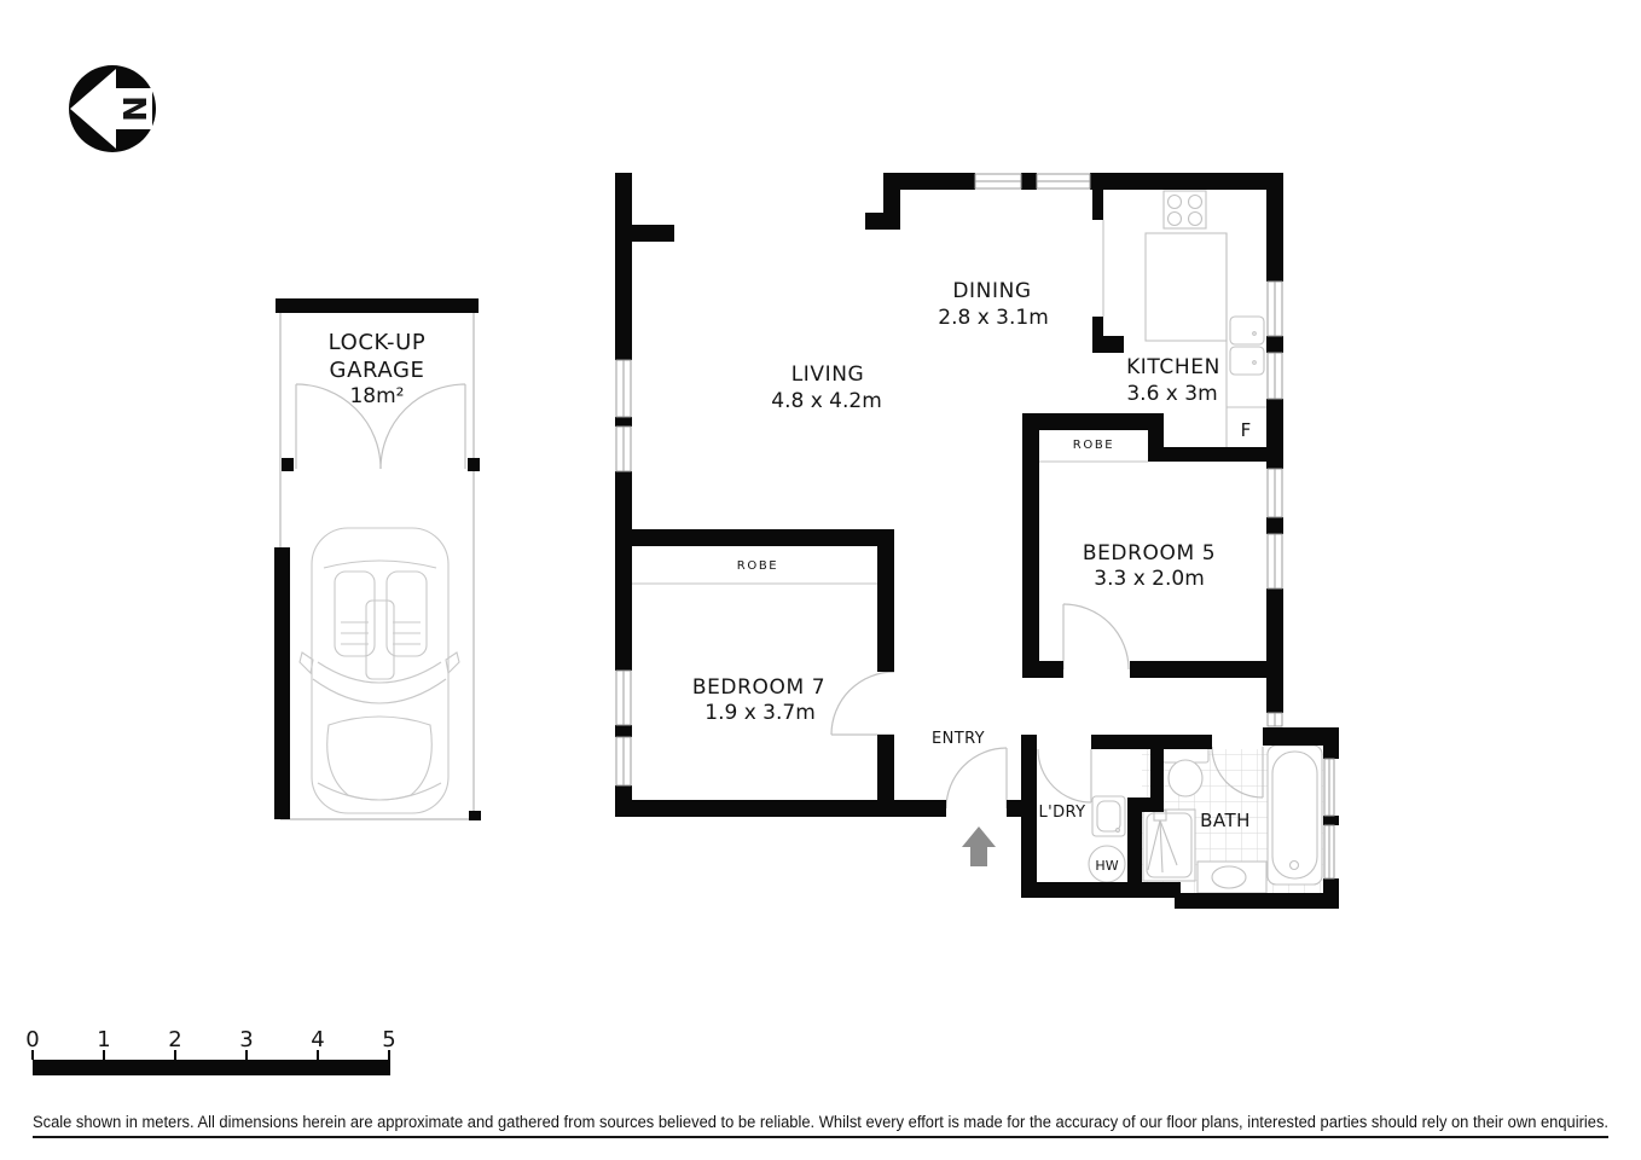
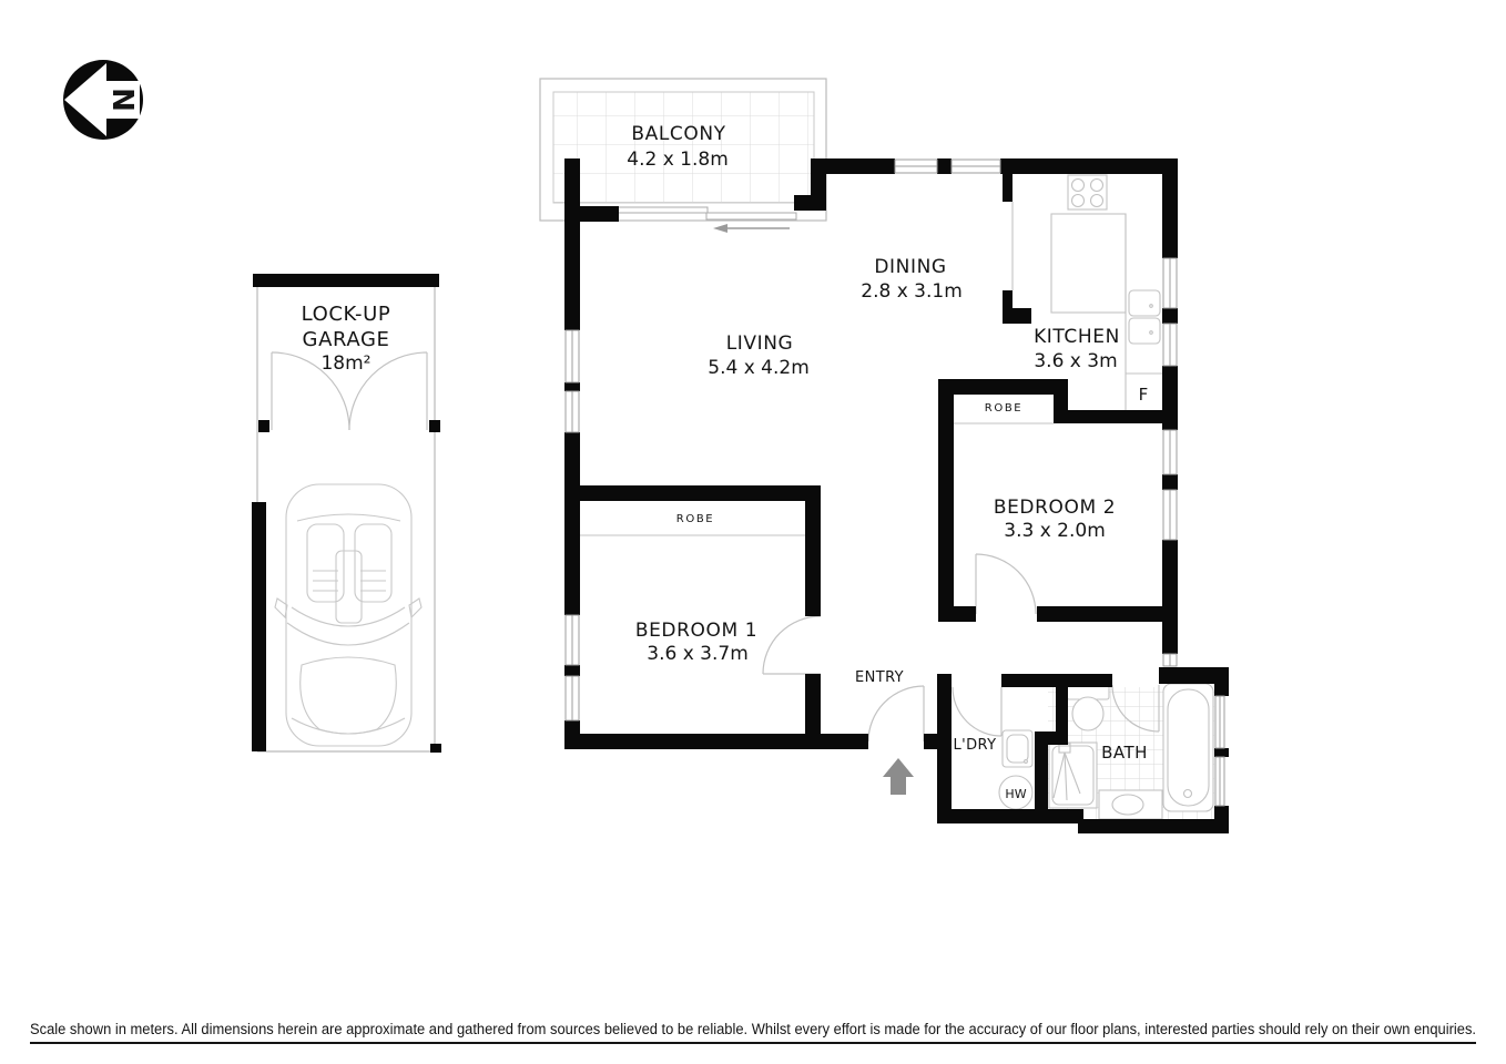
+ BALCONY
+ 4.2 x 1.8m
  LOCK-UP
  GARAGE
  18m²
  LIVING
- 4.8 x 4.2m
+ 5.4 x 4.2m
  DINING
  2.8 x 3.1m
  KITCHEN
  3.6 x 3m
  F
- BEDROOM 5
+ BEDROOM 2
  3.3 x 2.0m
  ROBE
- BEDROOM 7
+ BEDROOM 1
- 1.9 x 3.7m
+ 3.6 x 3.7m
  ROBE
  ENTRY
  L'DRY
  HW
  BATH
- 0
- 1
- 2
- 3
- 4
- 5
